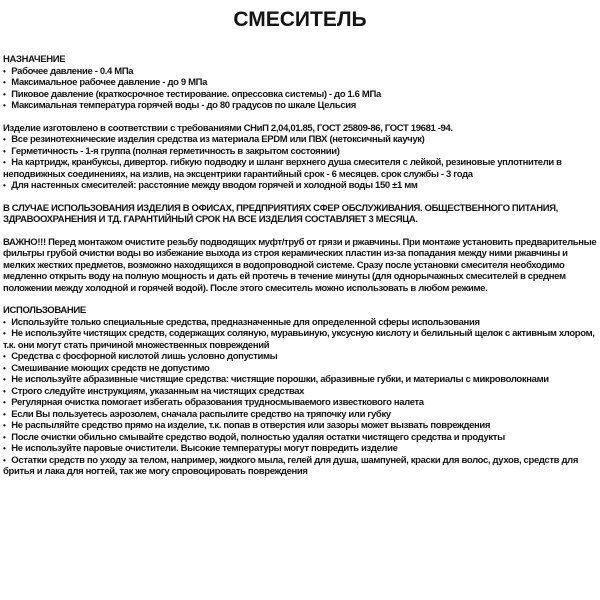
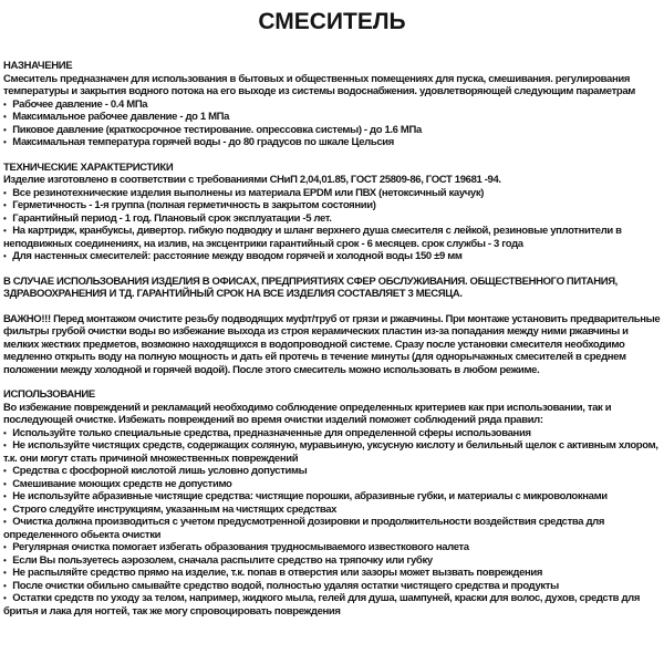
  СМЕСИТЕЛЬ
  НАЗНАЧЕНИЕ
+ Смеситель предназначен для использования в бытовых и общественных помещениях для пуска, смешивания. регулирования температуры и закрытия водного потока на его выходе из системы водоснабжения. удовлетворяющей следующим параметрам
  • Рабочее давление - 0.4 МПа
- • Максимальное рабочее давление - до 9 МПа
+ • Максимальное рабочее давление - до 1 МПа
  • Пиковое давление (краткосрочное тестирование. опрессовка системы) - до 1.6 МПа
  • Максимальная температура горячей воды - до 80 градусов по шкале Цельсия
+ ТЕХНИЧЕСКИЕ ХАРАКТЕРИСТИКИ
  Изделие изготовлено в соответствии с требованиями СНиП 2,04,01.85, ГОСТ 25809-86, ГОСТ 19681 -94.
- • Все резинотехнические изделия средства из материала EPDM или ПВХ (нетоксичный каучук)
+ • Все резинотехнические изделия выполнены из материала EPDM или ПВХ (нетоксичный каучук)
  • Герметичность - 1-я группа (полная герметичность в закрытом состоянии)
+ • Гарантийный период - 1 год. Плановый срок эксплуатации -5 лет.
  • На картридж, кранбуксы, дивертор. гибкую подводку и шланг верхнего душа смесителя с лейкой, резиновые уплотнители в неподвижных соединениях, на излив, на эксцентрики гарантийный срок - 6 месяцев. срок службы - 3 года
- • Для настенных смесителей: расстояние между вводом горячей и холодной воды 150 ±1 мм
+ • Для настенных смесителей: расстояние между вводом горячей и холодной воды 150 ±9 мм
  В СЛУЧАЕ ИСПОЛЬЗОВАНИЯ ИЗДЕЛИЯ В ОФИСАХ, ПРЕДПРИЯТИЯХ СФЕР ОБСЛУЖИВАНИЯ. ОБЩЕСТВЕННОГО ПИТАНИЯ, ЗДРАВООХРАНЕНИЯ И ТД. ГАРАНТИЙНЫЙ СРОК НА ВСЕ ИЗДЕЛИЯ СОСТАВЛЯЕТ 3 МЕСЯЦА.
  ВАЖНО!!! Перед монтажом очистите резьбу подводящих муфт/труб от грязи и ржавчины. При монтаже установить предварительные фильтры грубой очистки воды во избежание выхода из строя керамических пластин из-за попадания между ними ржавчины и мелких жестких предметов, возможно находящихся в водопроводной системе. Сразу после установки смесителя необходимо медленно открыть воду на полную мощность и дать ей протечь в течение минуты (для однорычажных смесителей в среднем положении между холодной и горячей водой). После этого смеситель можно использовать в любом режиме.
  ИСПОЛЬЗОВАНИЕ
+ Во избежание повреждений и рекламаций необходимо соблюдение определенных критериев как при использовании, так и последующей очистке. Избежать повреждений во время очистки изделий поможет соблюдений ряда правил:
  • Используйте только специальные средства, предназначенные для определенной сферы использования
  • Не используйте чистящих средств, содержащих соляную, муравьиную, уксусную кислоту и белильный щелок с активным хлором, т.к. они могут стать причиной множественных повреждений
  • Средства с фосфорной кислотой лишь условно допустимы
  • Смешивание моющих средств не допустимо
  • Не используйте абразивные чистящие средства: чистящие порошки, абразивные губки, и материалы с микроволокнами
  • Строго следуйте инструкциям, указанным на чистящих средствах
+ • Очистка должна производиться с учетом предусмотренной дозировки и продолжительности воздействия средства для определенного обьекта очистки
  • Регулярная очистка помогает избегать образования трудносмываемого известкового налета
  • Если Вы пользуетесь аэрозолем, сначала распылите средство на тряпочку или губку
  • Не распыляйте средство прямо на изделие, т.к. попав в отверстия или зазоры может вызвать повреждения
  • После очистки обильно смывайте средство водой, полностью удаляя остатки чистящего средства и продукты
- • Не используйте паровые очистители. Высокие температуры могут повредить изделие
  • Остатки средств по уходу за телом, например, жидкого мыла, гелей для душа, шампуней, краски для волос, духов, средств для бритья и лака для ногтей, так же могу спровоцировать повреждения
